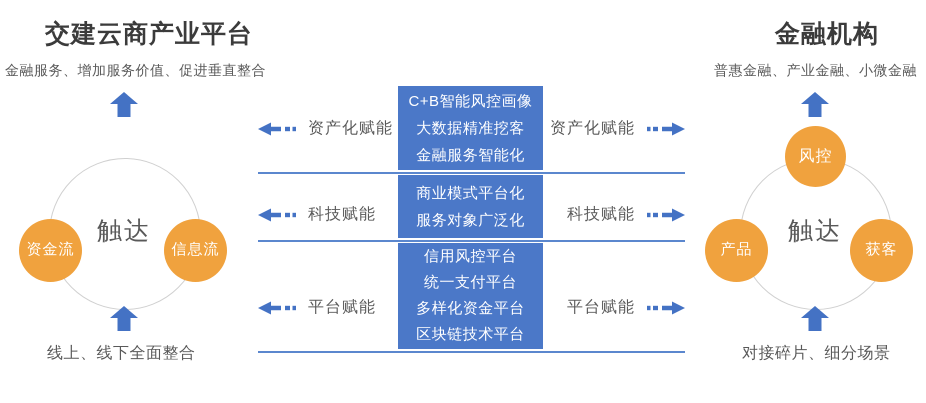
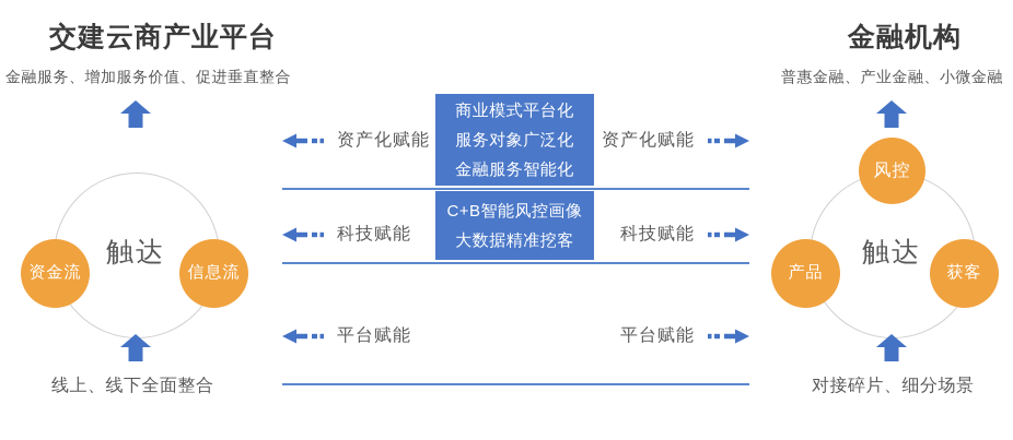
  交建云商产业平台
  金融服务、增加服务价值、促进垂直整合
  触达
  资金流
  信息流
  线上、线下全面整合
  金融机构
  普惠金融、产业金融、小微金融
  触达
  风控
  产品
  获客
  对接碎片、细分场景
- C+B智能风控画像
+ 商业模式平台化
- 大数据精准挖客
+ 服务对象广泛化
  金融服务智能化
- 商业模式平台化
+ C+B智能风控画像
- 服务对象广泛化
+ 大数据精准挖客
- 信用风控平台
- 统一支付平台
- 多样化资金平台
- 区块链技术平台
  资产化赋能
  科技赋能
  平台赋能
  资产化赋能
  科技赋能
  平台赋能
